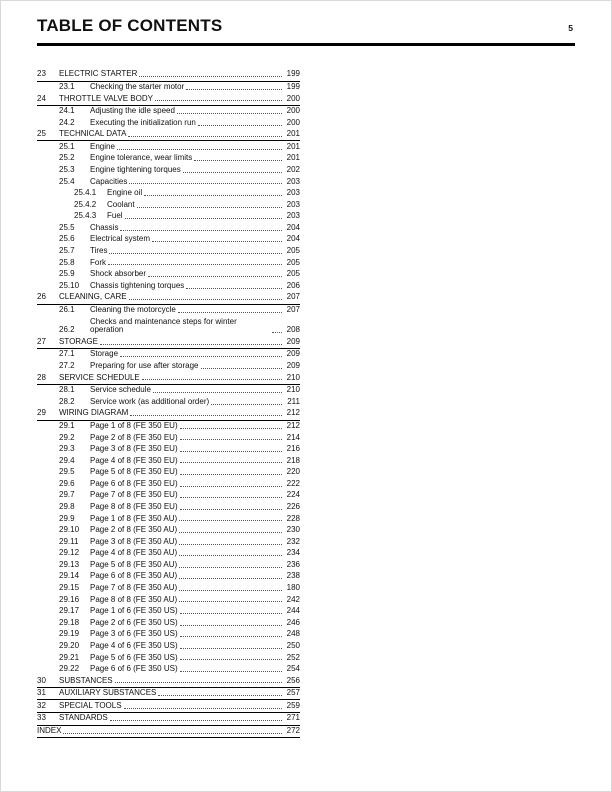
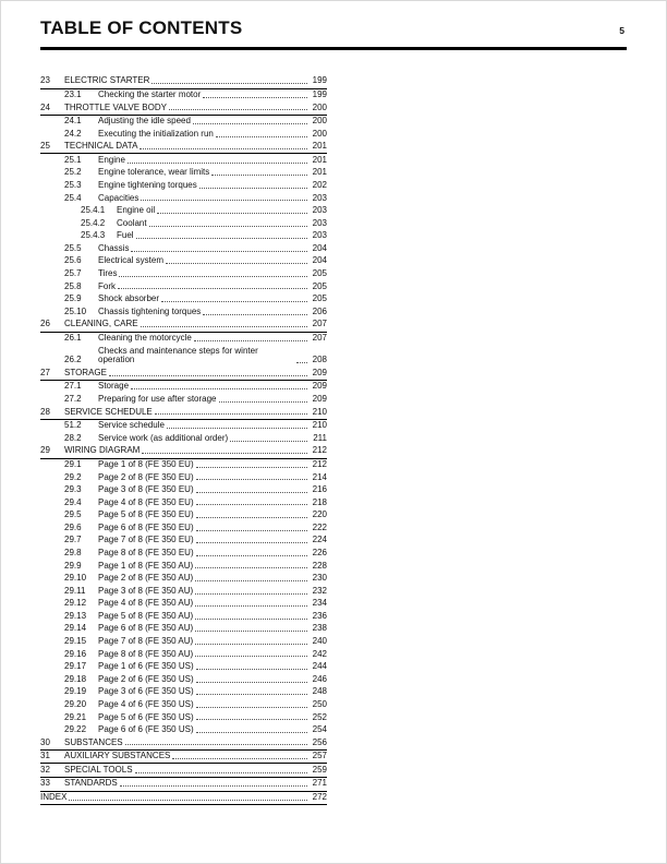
  TABLE OF CONTENTS
  5
  23
  ELECTRIC STARTER
  199
  23.1
  Checking the starter motor
  199
  24
  THROTTLE VALVE BODY
  200
  24.1
  Adjusting the idle speed
  200
  24.2
  Executing the initialization run
  200
  25
  TECHNICAL DATA
  201
  25.1
  Engine
  201
  25.2
  Engine tolerance, wear limits
  201
  25.3
  Engine tightening torques
  202
  25.4
  Capacities
  203
  25.4.1
  Engine oil
  203
  25.4.2
  Coolant
  203
  25.4.3
  Fuel
  203
  25.5
  Chassis
  204
  25.6
  Electrical system
  204
  25.7
  Tires
  205
  25.8
  Fork
  205
  25.9
  Shock absorber
  205
  25.10
  Chassis tightening torques
  206
  26
  CLEANING, CARE
  207
  26.1
  Cleaning the motorcycle
  207
  26.2
  Checks and maintenance steps for winter operation
  208
  27
  STORAGE
  209
  27.1
  Storage
  209
  27.2
  Preparing for use after storage
  209
  28
  SERVICE SCHEDULE
  210
- 28.1
+ 51.2
  Service schedule
  210
  28.2
  Service work (as additional order)
  211
  29
  WIRING DIAGRAM
  212
  29.1
  Page 1 of 8 (FE 350 EU)
  212
  29.2
  Page 2 of 8 (FE 350 EU)
  214
  29.3
  Page 3 of 8 (FE 350 EU)
  216
  29.4
  Page 4 of 8 (FE 350 EU)
  218
  29.5
  Page 5 of 8 (FE 350 EU)
  220
  29.6
  Page 6 of 8 (FE 350 EU)
  222
  29.7
  Page 7 of 8 (FE 350 EU)
  224
  29.8
  Page 8 of 8 (FE 350 EU)
  226
  29.9
  Page 1 of 8 (FE 350 AU)
  228
  29.10
  Page 2 of 8 (FE 350 AU)
  230
  29.11
  Page 3 of 8 (FE 350 AU)
  232
  29.12
  Page 4 of 8 (FE 350 AU)
  234
  29.13
  Page 5 of 8 (FE 350 AU)
  236
  29.14
  Page 6 of 8 (FE 350 AU)
  238
  29.15
  Page 7 of 8 (FE 350 AU)
- 180
+ 240
  29.16
  Page 8 of 8 (FE 350 AU)
  242
  29.17
  Page 1 of 6 (FE 350 US)
  244
  29.18
  Page 2 of 6 (FE 350 US)
  246
  29.19
  Page 3 of 6 (FE 350 US)
  248
  29.20
  Page 4 of 6 (FE 350 US)
  250
  29.21
  Page 5 of 6 (FE 350 US)
  252
  29.22
  Page 6 of 6 (FE 350 US)
  254
  30
  SUBSTANCES
  256
  31
  AUXILIARY SUBSTANCES
  257
  32
  SPECIAL TOOLS
  259
  33
  STANDARDS
  271
  INDEX
  272
